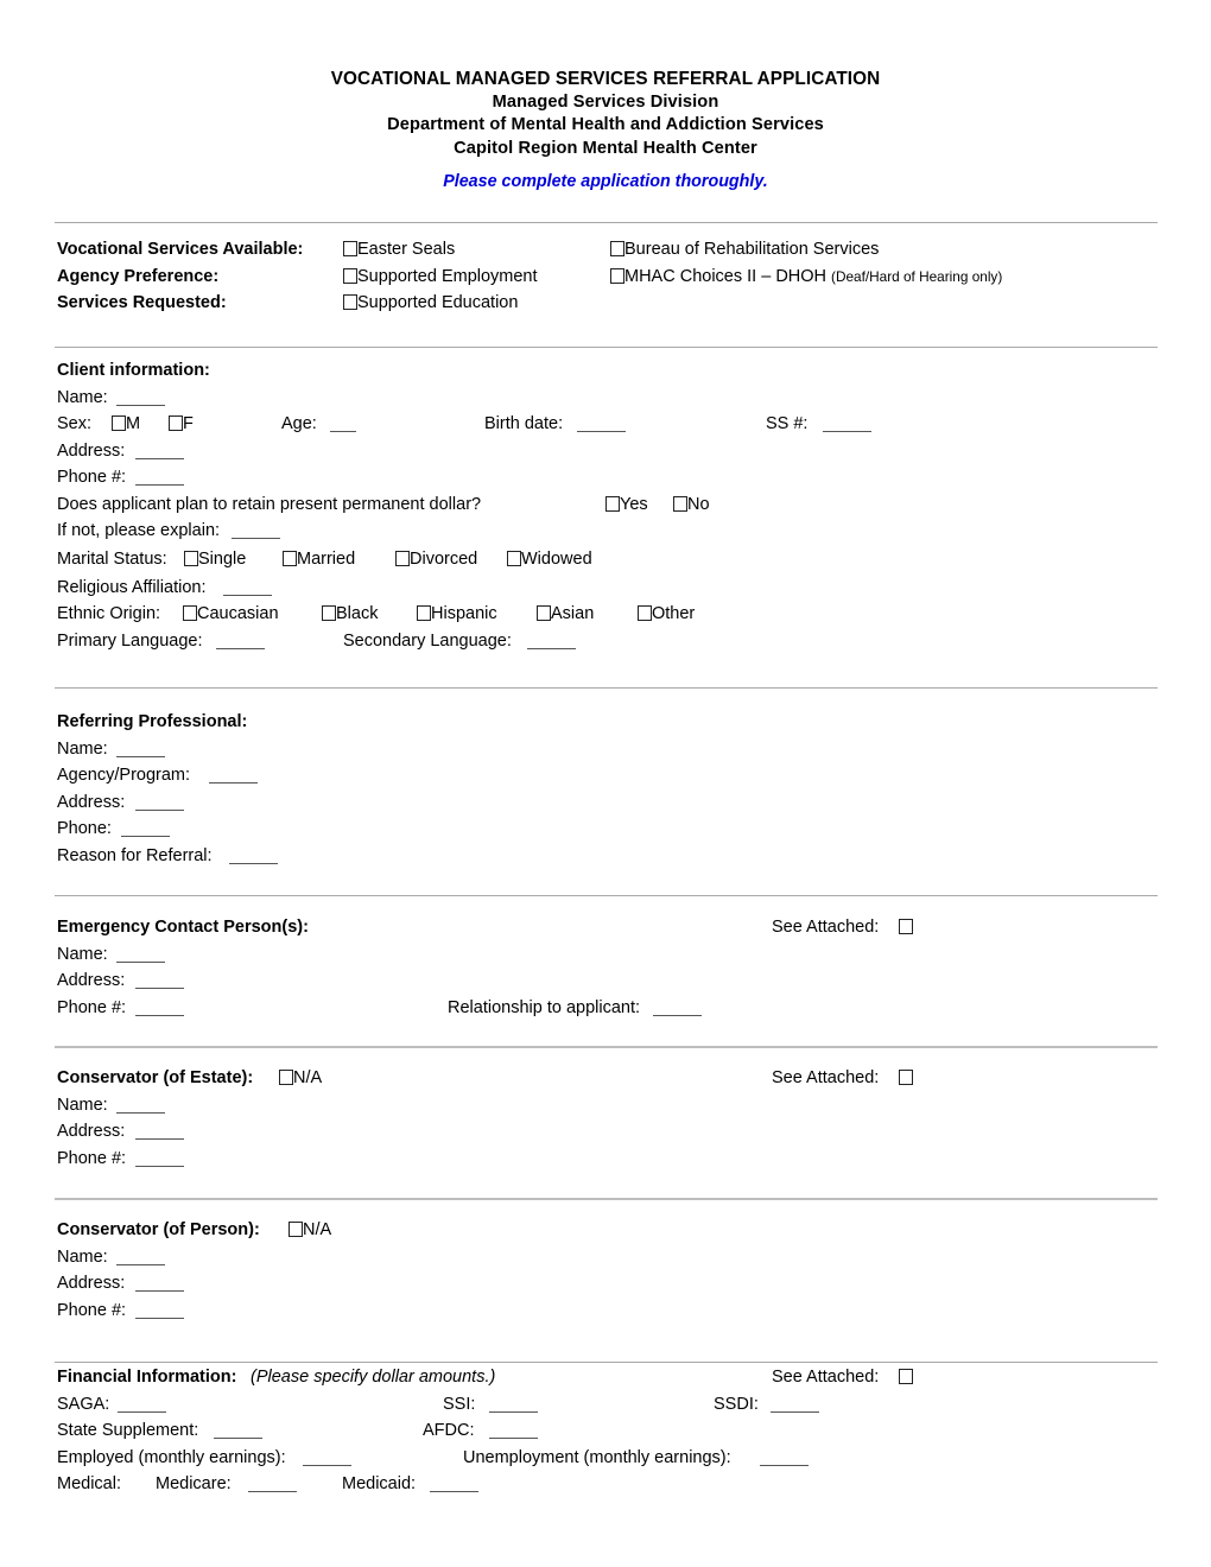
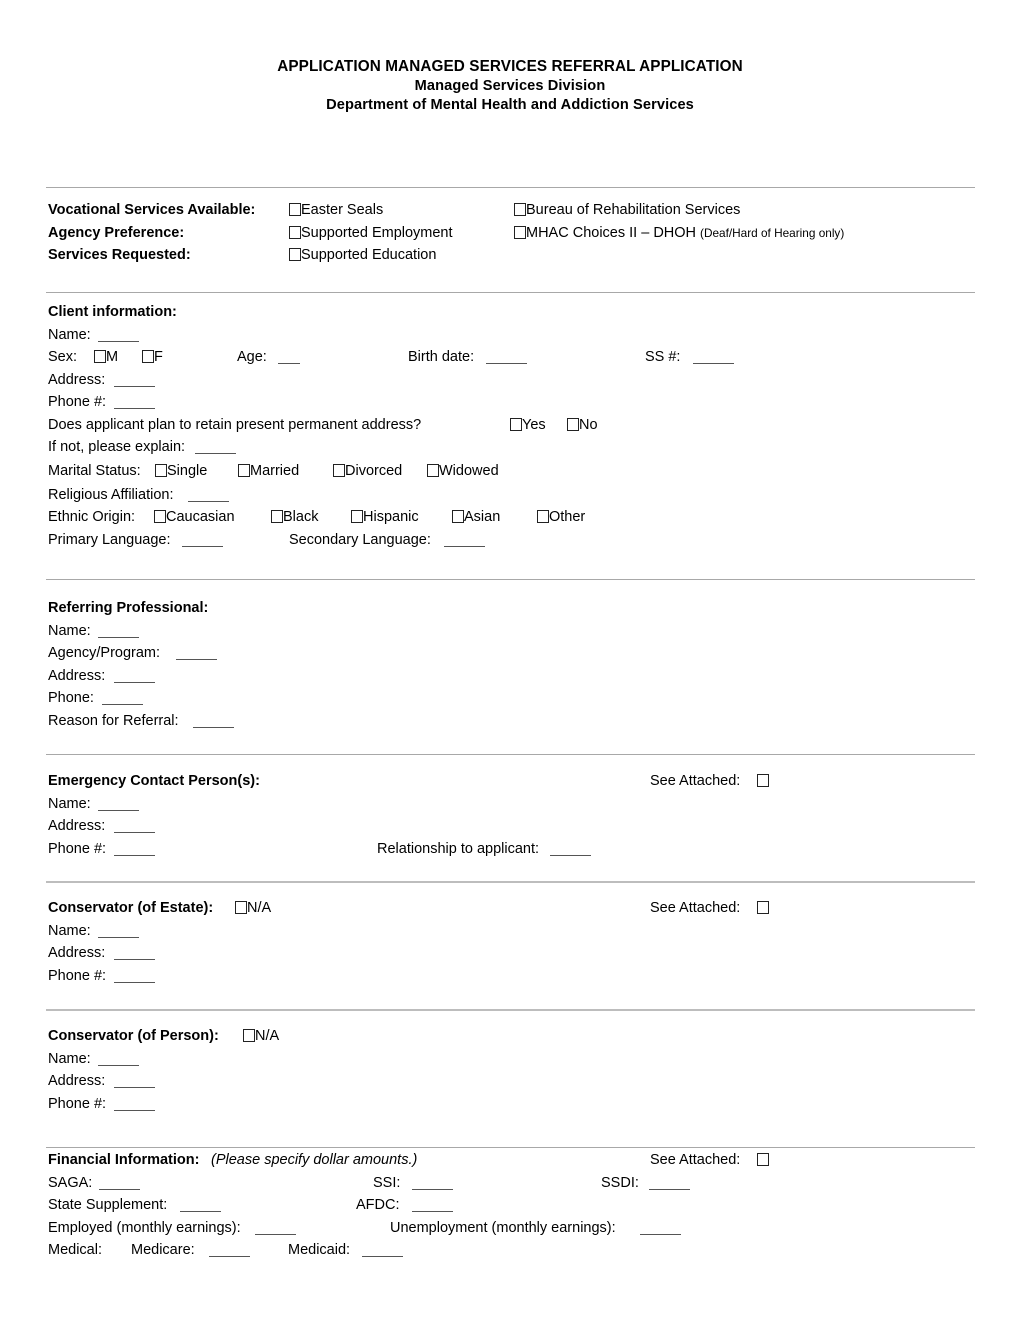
- VOCATIONAL MANAGED SERVICES REFERRAL APPLICATION
+ APPLICATION MANAGED SERVICES REFERRAL APPLICATION
  Managed Services Division
  Department of Mental Health and Addiction Services
- Capitol Region Mental Health Center
- Please complete application thoroughly.
  Vocational Services Available:
  Easter Seals
  Bureau of Rehabilitation Services
  Agency Preference:
  Supported Employment
  MHAC Choices II – DHOH (Deaf/Hard of Hearing only)
  Services Requested:
  Supported Education
  Client information:
  Name:
  Sex:
  M
  F
  Age:
  Birth date:
  SS #:
  Address:
  Phone #:
- Does applicant plan to retain present permanent dollar?
+ Does applicant plan to retain present permanent address?
  Yes
  No
  If not, please explain:
  Marital Status:
  Single
  Married
  Divorced
  Widowed
  Religious Affiliation:
  Ethnic Origin:
  Caucasian
  Black
  Hispanic
  Asian
  Other
  Primary Language:
  Secondary Language:
  Referring Professional:
  Name:
  Agency/Program:
  Address:
  Phone:
  Reason for Referral:
  Emergency Contact Person(s):
  See Attached:
  Name:
  Address:
  Phone #:
  Relationship to applicant:
  Conservator (of Estate):
  N/A
  See Attached:
  Name:
  Address:
  Phone #:
  Conservator (of Person):
  N/A
  Name:
  Address:
  Phone #:
  Financial Information:
  (Please specify dollar amounts.)
  See Attached:
  SAGA:
  SSI:
  SSDI:
  State Supplement:
  AFDC:
  Employed (monthly earnings):
  Unemployment (monthly earnings):
  Medical:
  Medicare:
  Medicaid:
